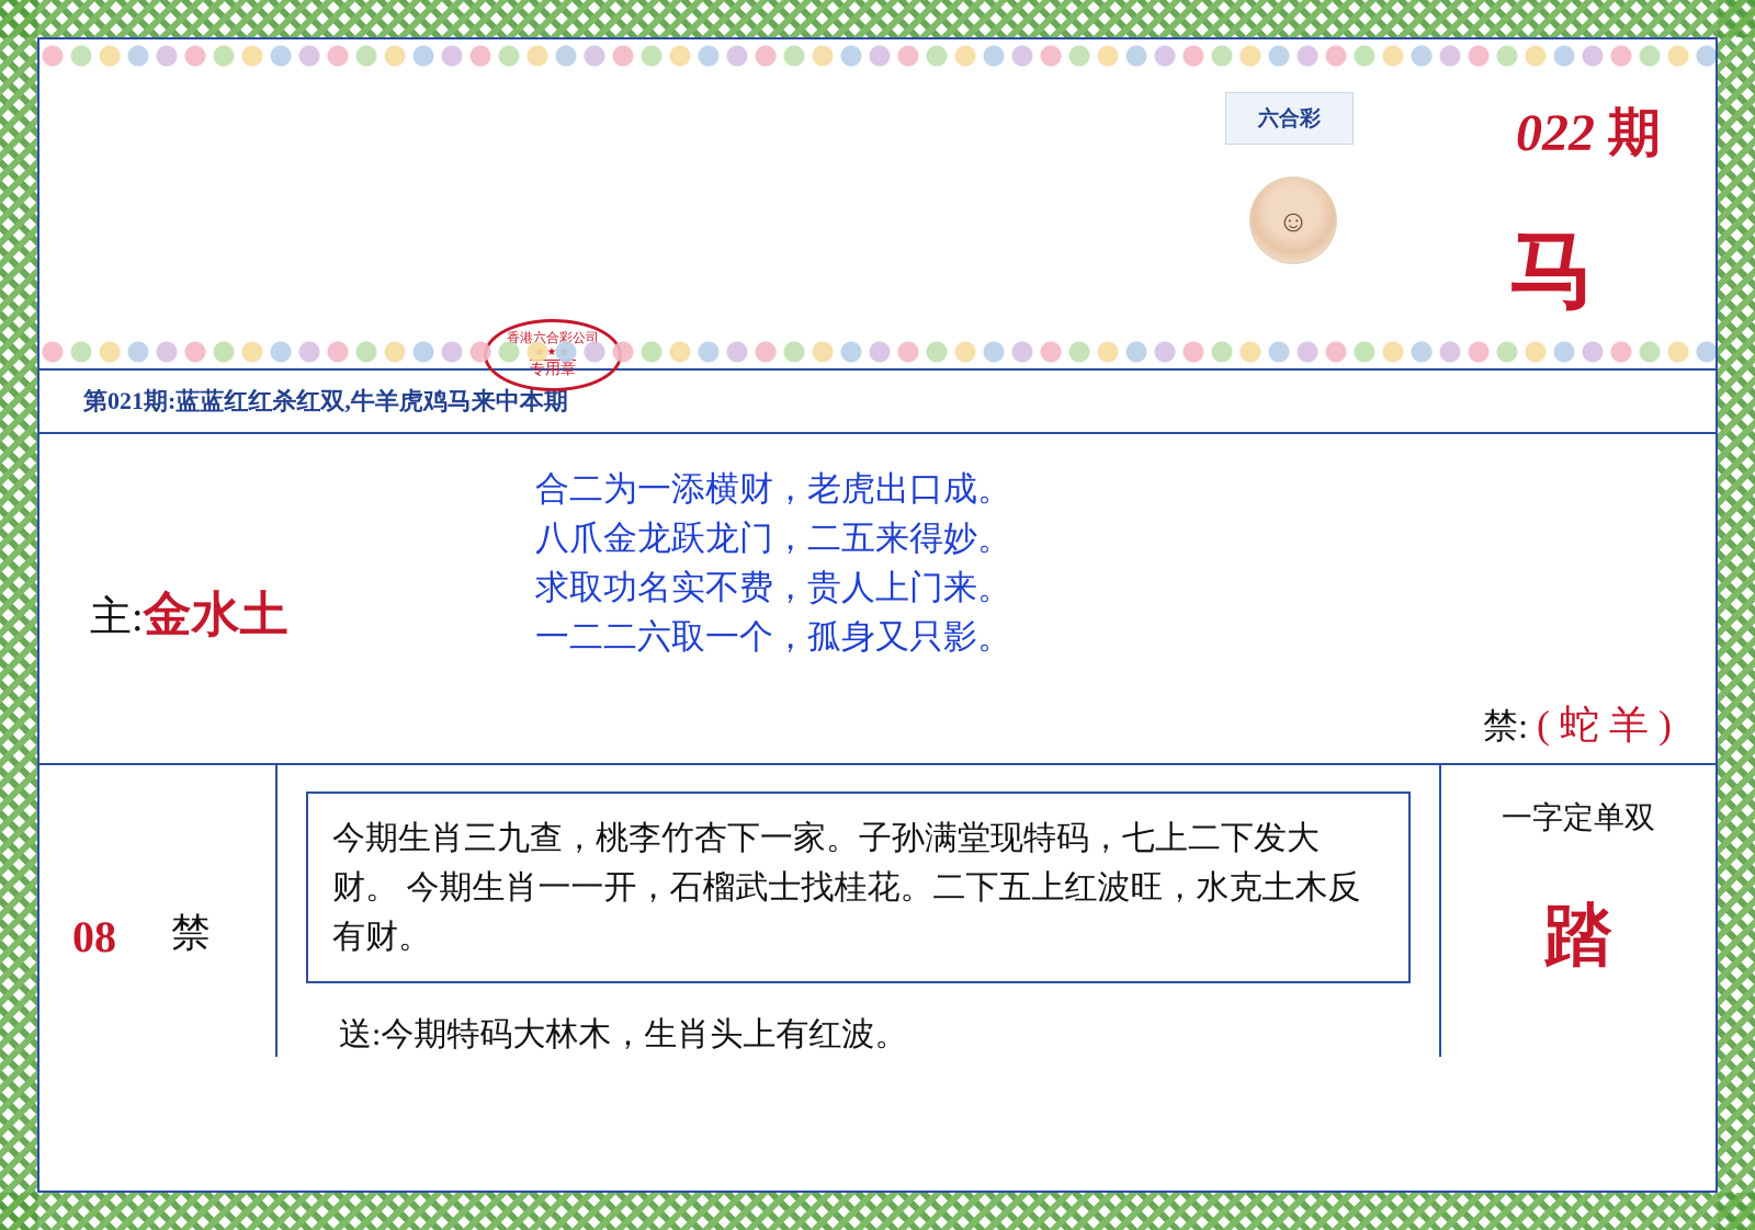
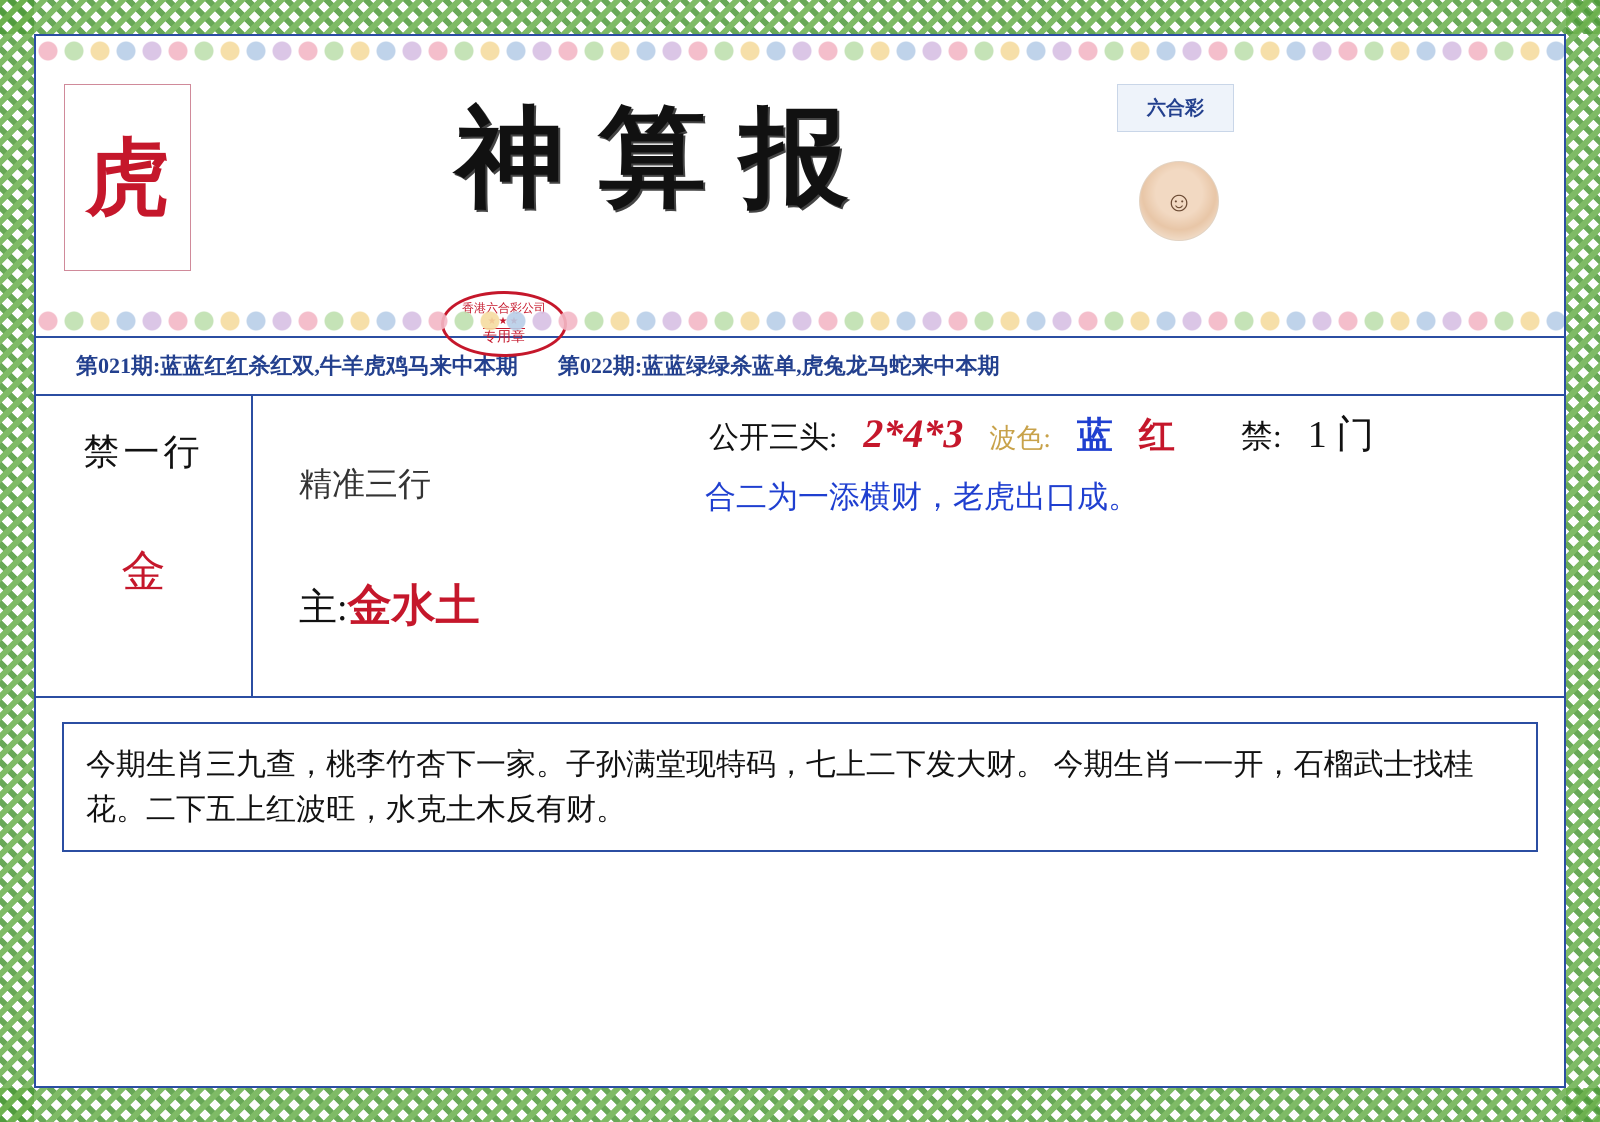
+ 虎
+ 神算报
  专用章
  六合彩
  ☺
- 022 期
- 马
  第021期:蓝蓝红红杀红双,牛羊虎鸡马来中本期
+ 第022期:蓝蓝绿绿杀蓝单,虎兔龙马蛇来中本期
+ 禁一行
+ 金
+ 精准三行
  主:金水土
+ 公开三头:
+ 2*4*3
+ 波色:
+ 蓝
+ 红
+ 禁:
+ 1 门
  合二为一添横财，老虎出口成。
- 八爪金龙跃龙门，二五来得妙。
- 求取功名实不费，贵人上门来。
- 一二二六取一个，孤身又只影。
- 禁: ( 蛇 羊 )
- 08
- 禁
  今期生肖三九查，桃李竹杏下一家。子孙满堂现特码，七上二下发大财。 今期生肖一一开，石榴武士找桂花。二下五上红波旺，水克土木反有财。
- 送:今期特码大林木，生肖头上有红波。
- 一字定单双
- 踏
